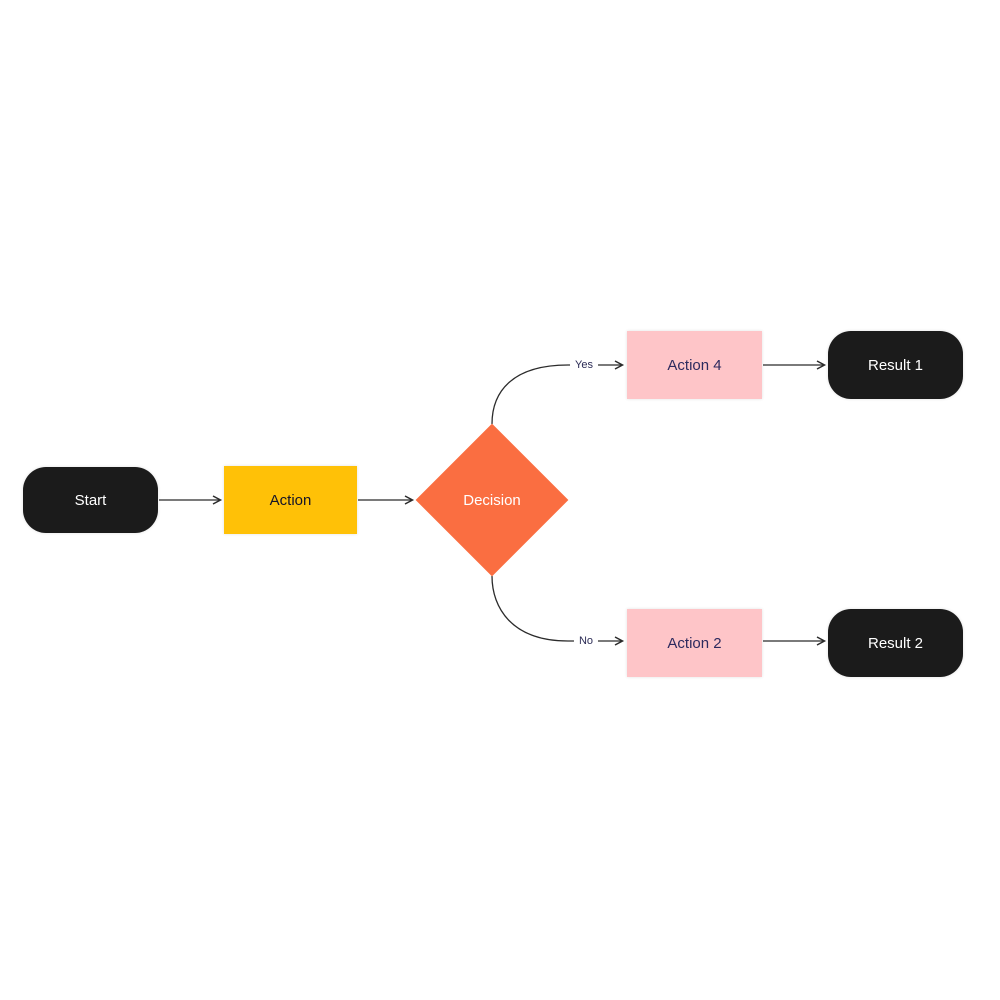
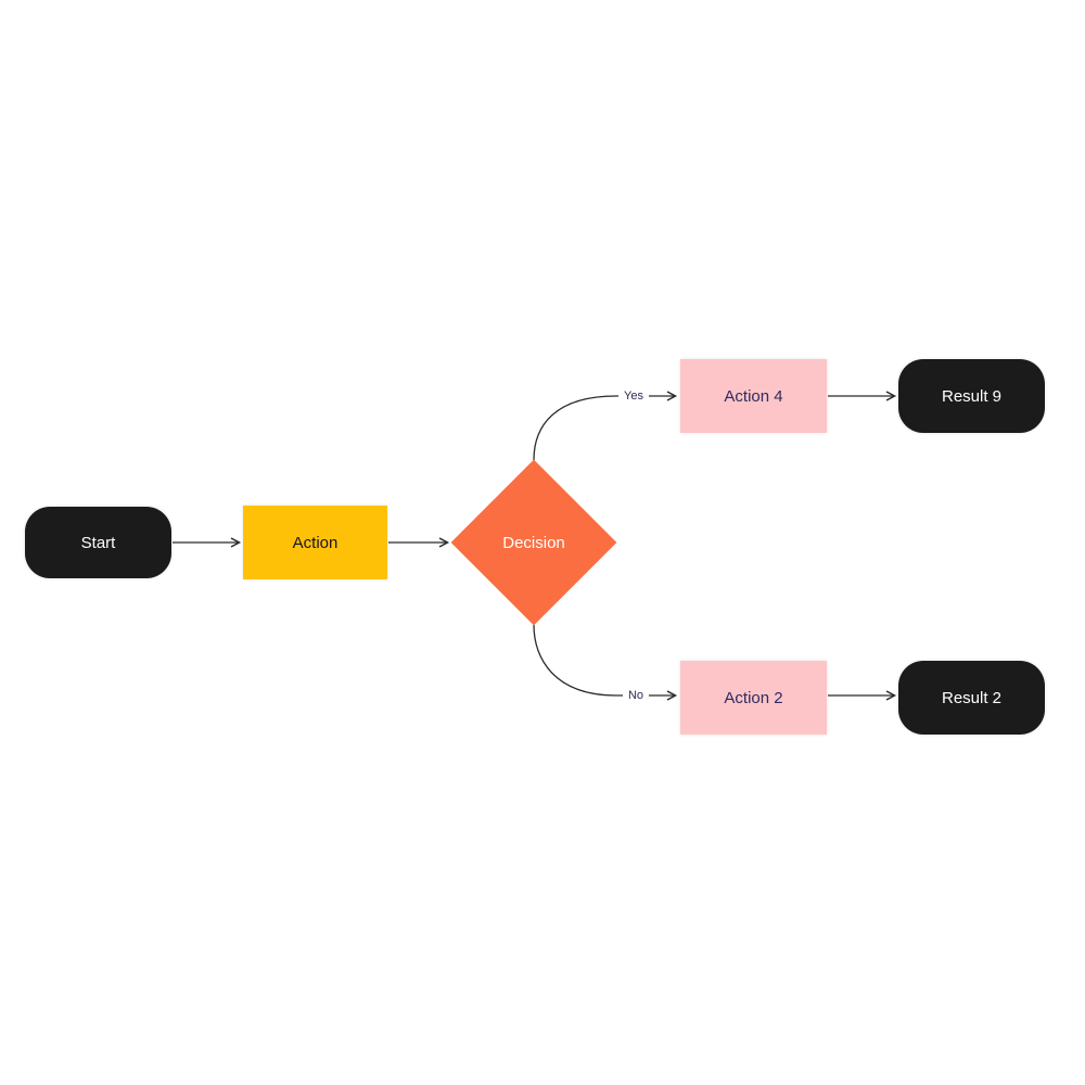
  Start
  Action
  Decision
  Action 4
- Result 1
+ Result 9
  Action 2
  Result 2
  Yes
  No
